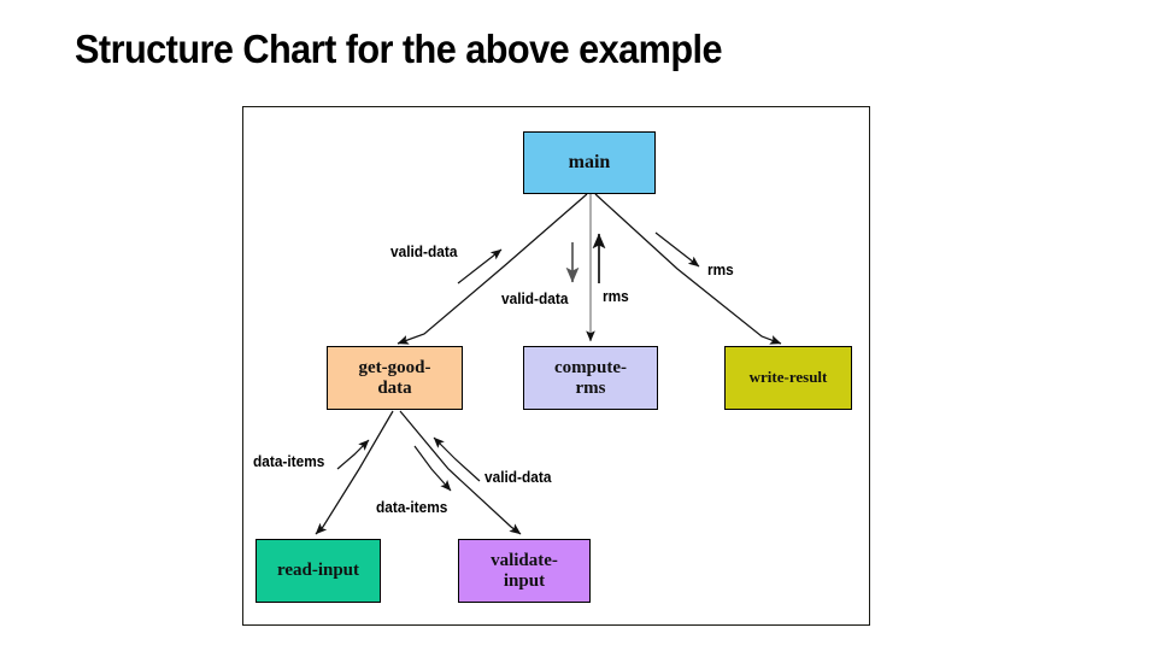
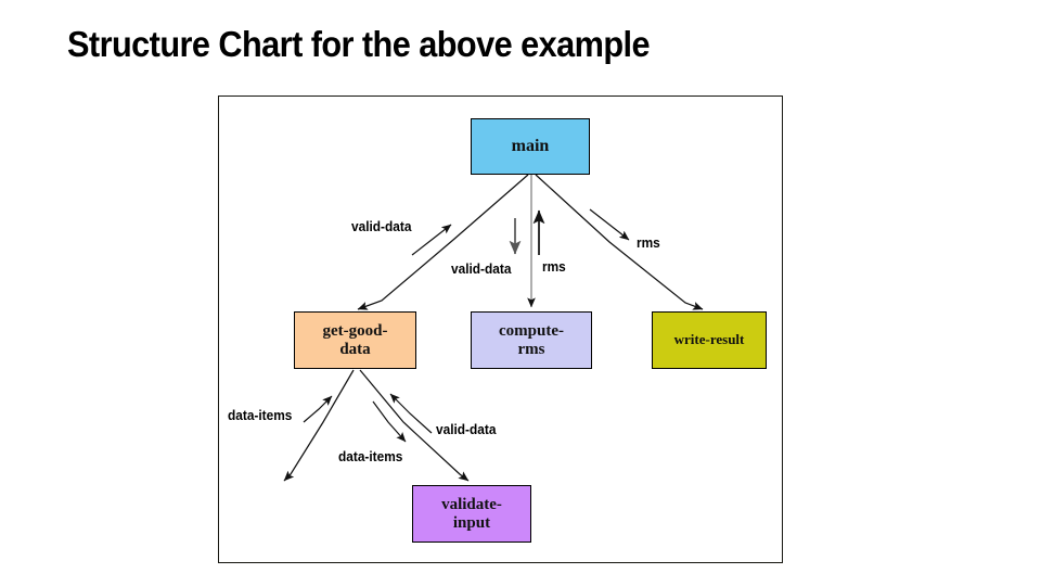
  Structure Chart for the above example
  main
  get-good-
  data
  compute-
  rms
  write-result
- read-input
  validate-
  input
  valid-data
  valid-data
  rms
  rms
  data-items
  data-items
  valid-data
